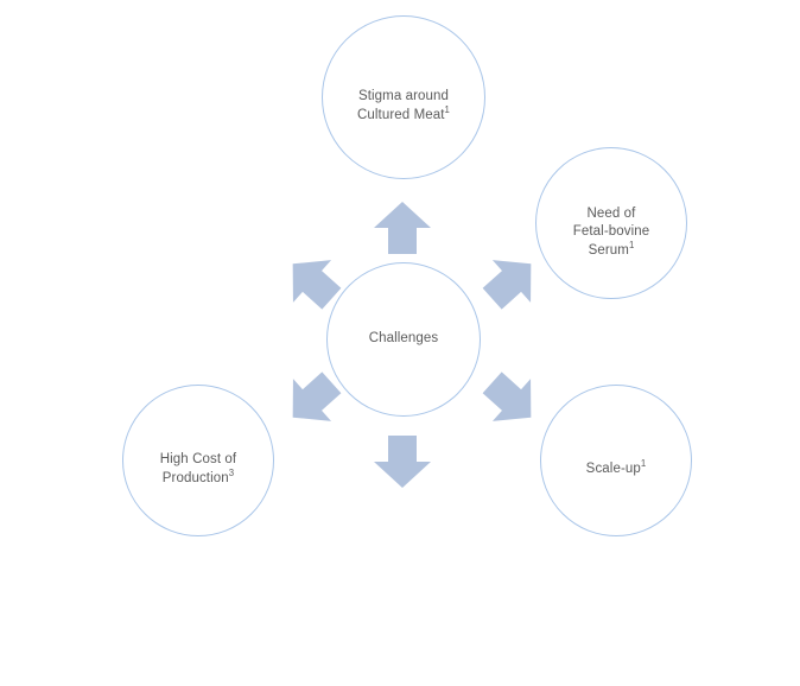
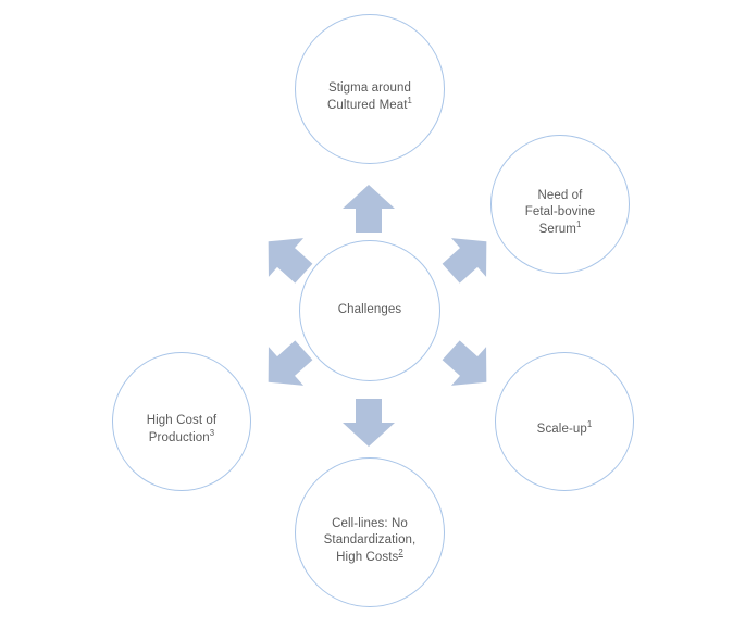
  Stigma around
  Cultured Meat1
  Need of
  Fetal-bovine
  Serum1
  Scale-up1
+ Cell-lines: No
+ Standardization,
+ High Costs2
  High Cost of
  Production3
  Challenges
